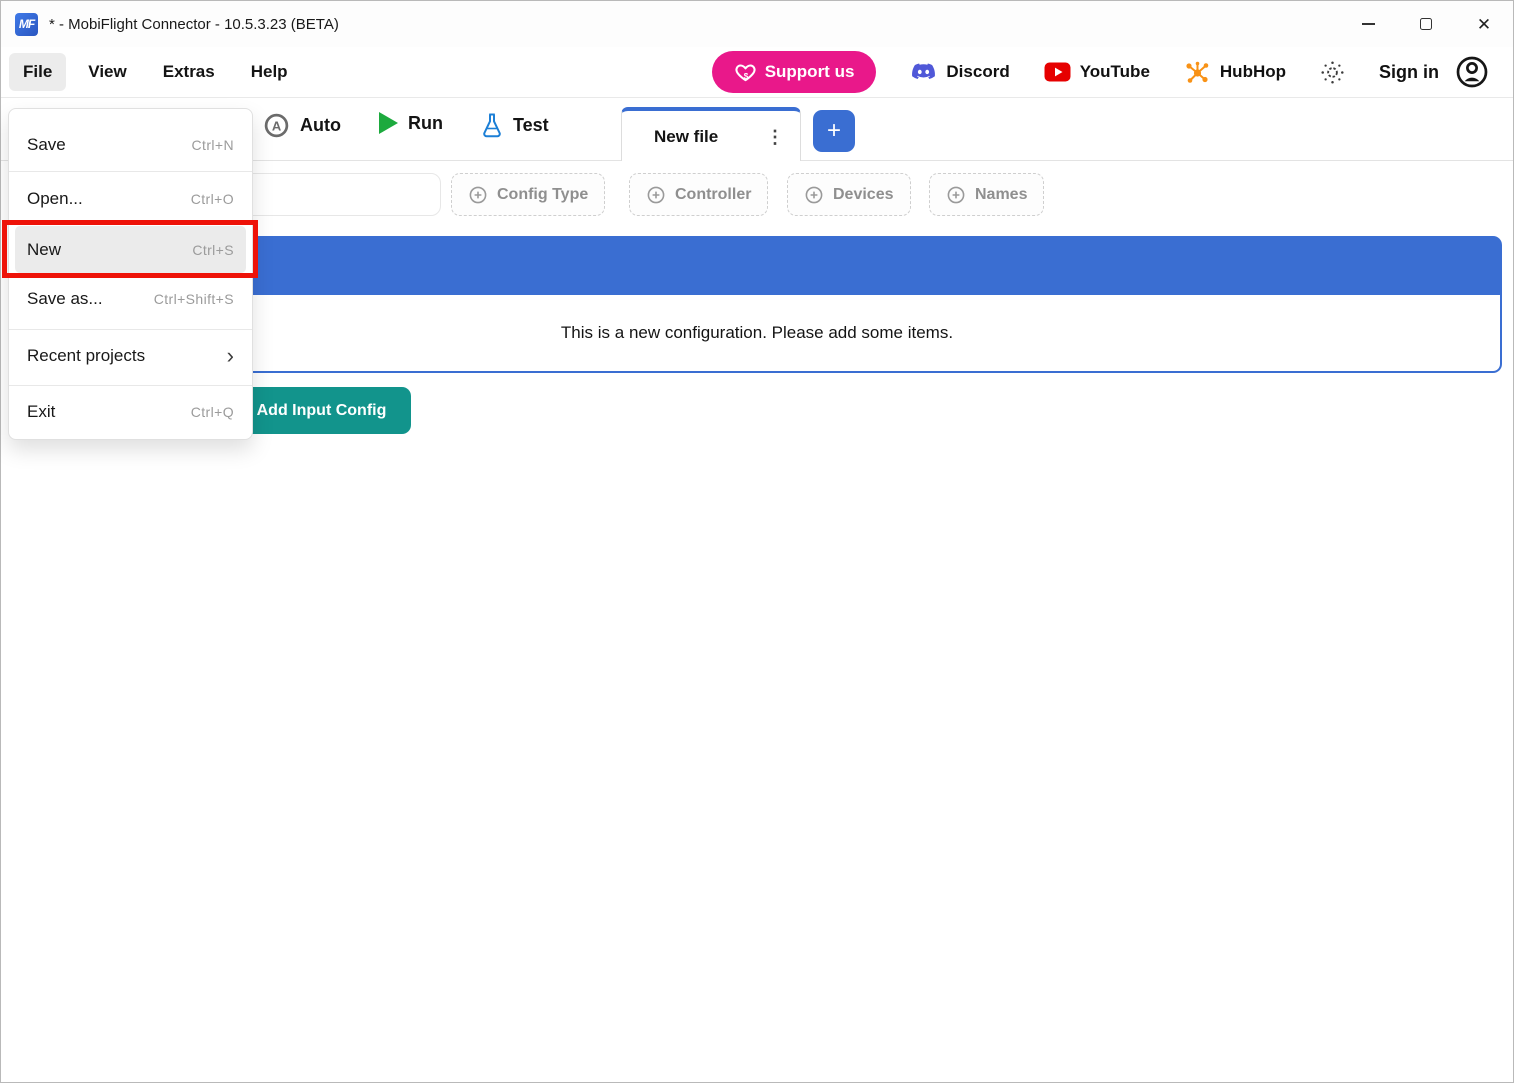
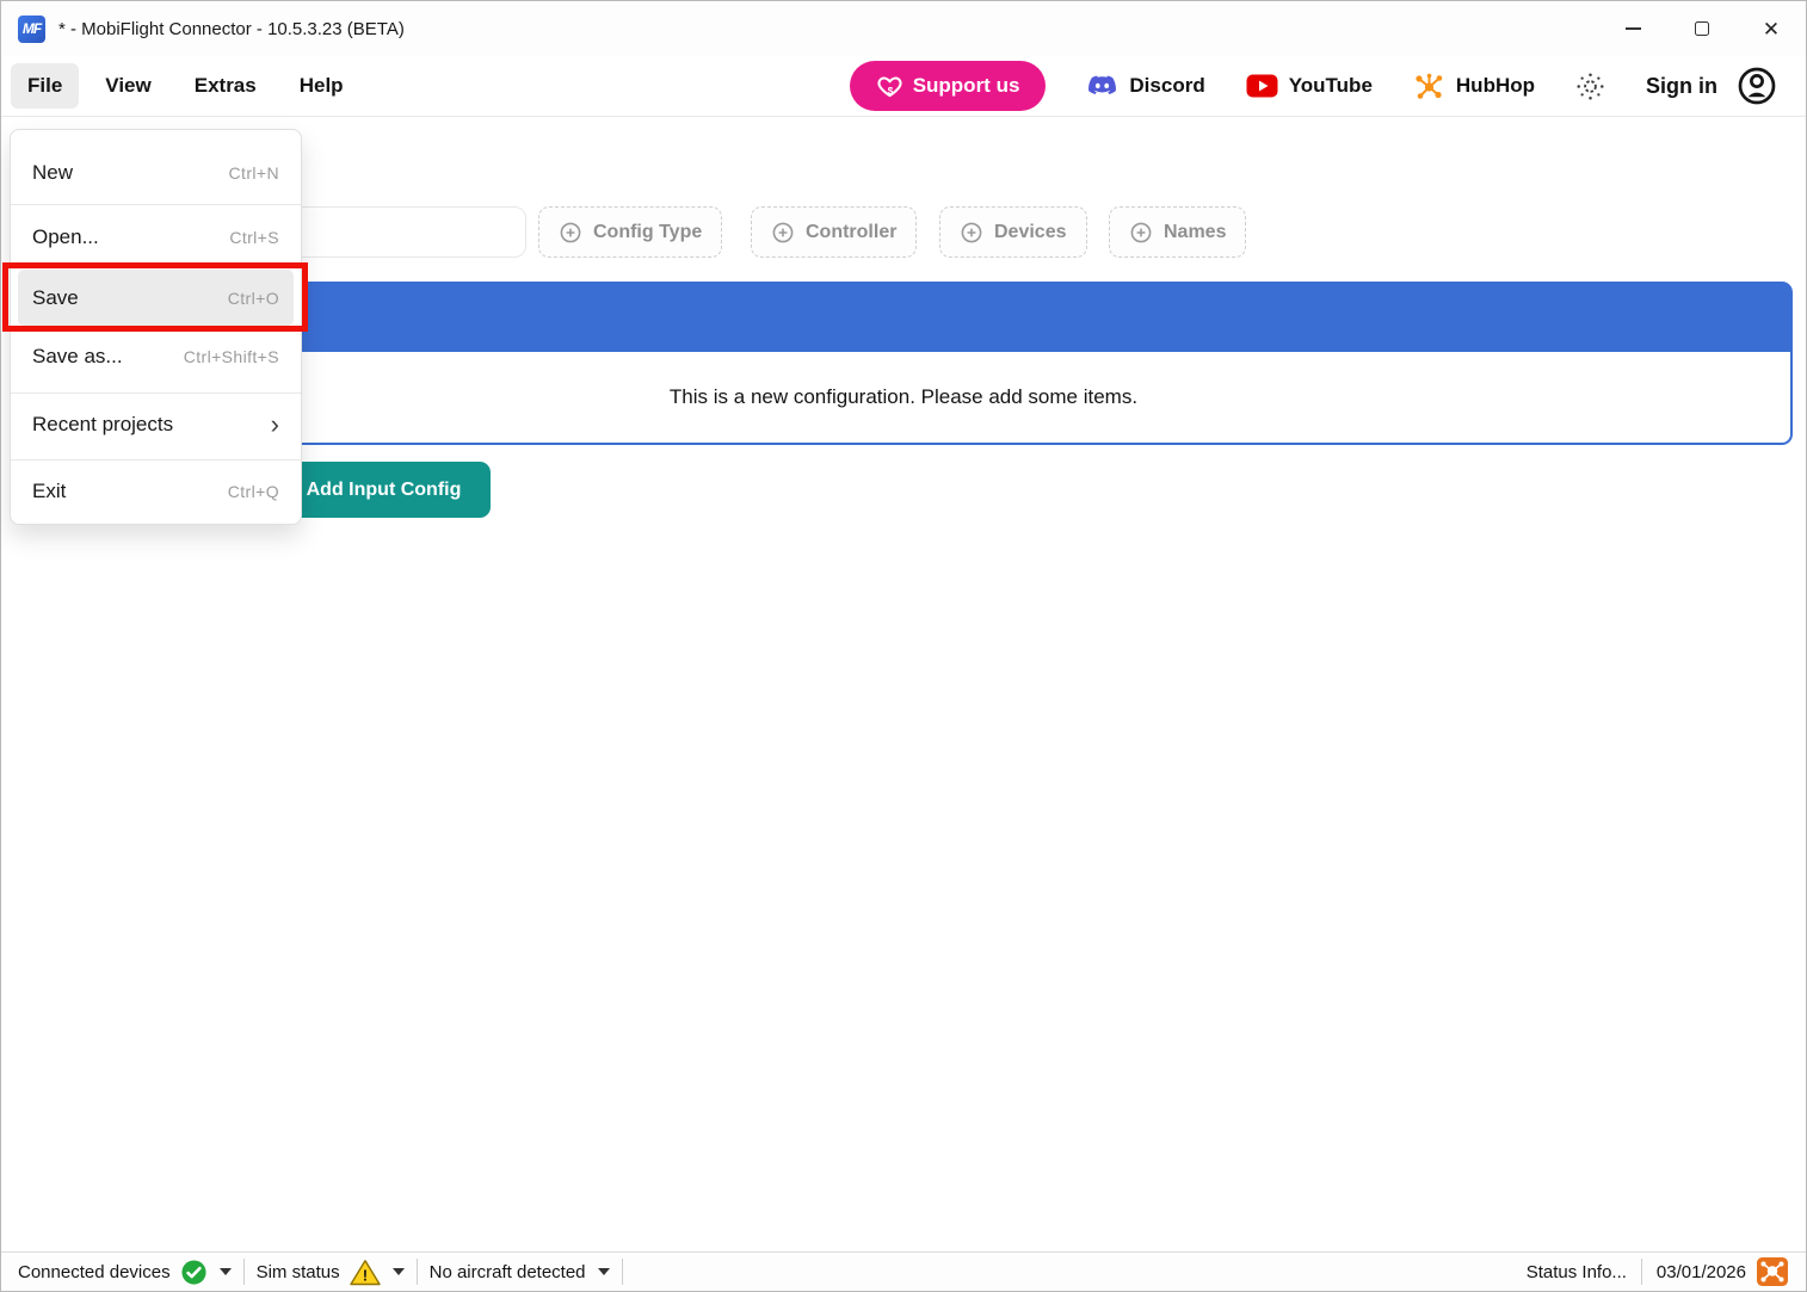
  MF
  * - MobiFlight Connector - 10.5.3.23 (BETA)
  ✕
  File
  View
  Extras
  Help
  $
  Support us
  Discord
  YouTube
  HubHop
  Sign in
- A
- Auto
- Run
- Test
- New file
- ⋮
- +
  Config Type
  Controller
  Devices
  Names
  This is a new configuration. Please add some items.
  Add Input Config
- Save
+ New
  Ctrl+N
  Open...
- Ctrl+O
+ Ctrl+S
- New
+ Save
- Ctrl+S
+ Ctrl+O
  Save as...
  Ctrl+Shift+S
  Recent projects
  ›
  Exit
  Ctrl+Q
+ Connected devices
+ Sim status
+ !
+ No aircraft detected
+ Status Info...
+ 03/01/2026
